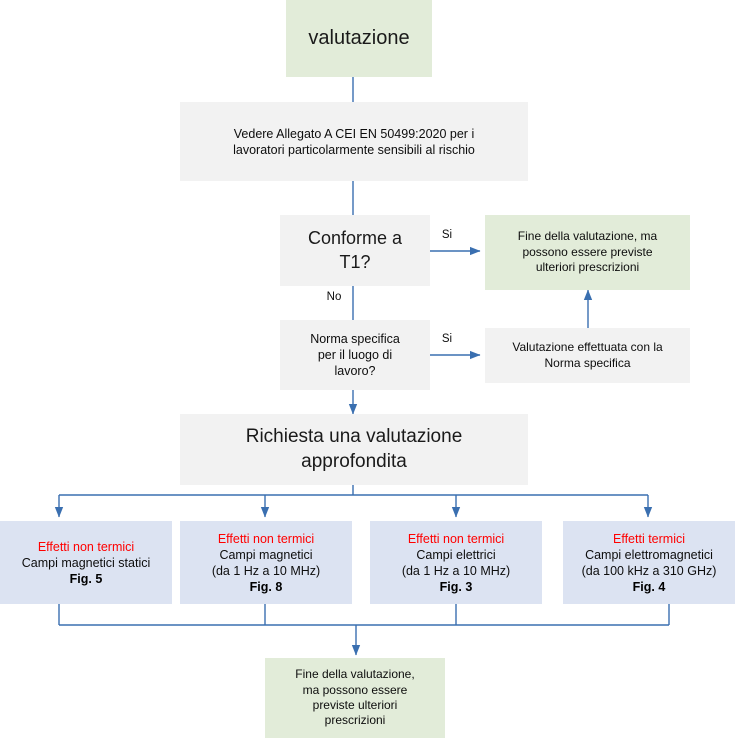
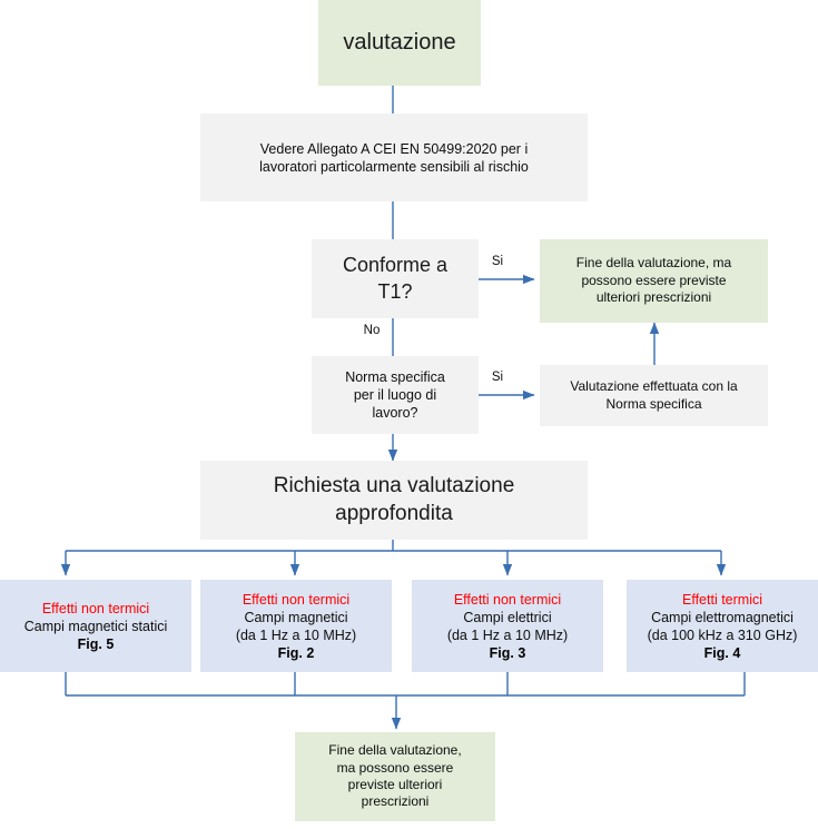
  valutazione
  Vedere Allegato A CEI EN 50499:2020 per i
  lavoratori particolarmente sensibili al rischio
  Conforme a
  T1?
  Fine della valutazione, ma
  possono essere previste
  ulteriori prescrizioni
  Norma specifica
  per il luogo di
  lavoro?
  Valutazione effettuata con la
  Norma specifica
  Richiesta una valutazione
  approfondita
  Effetti non termici
  Campi magnetici statici
  Fig. 5
  Effetti non termici
  Campi magnetici
  (da 1 Hz a 10 MHz)
- Fig. 8
+ Fig. 2
  Effetti non termici
  Campi elettrici
  (da 1 Hz a 10 MHz)
  Fig. 3
  Effetti termici
  Campi elettromagnetici
  (da 100 kHz a 310 GHz)
  Fig. 4
  Fine della valutazione,
  ma possono essere
  previste ulteriori
  prescrizioni
  Si
  No
  Si
